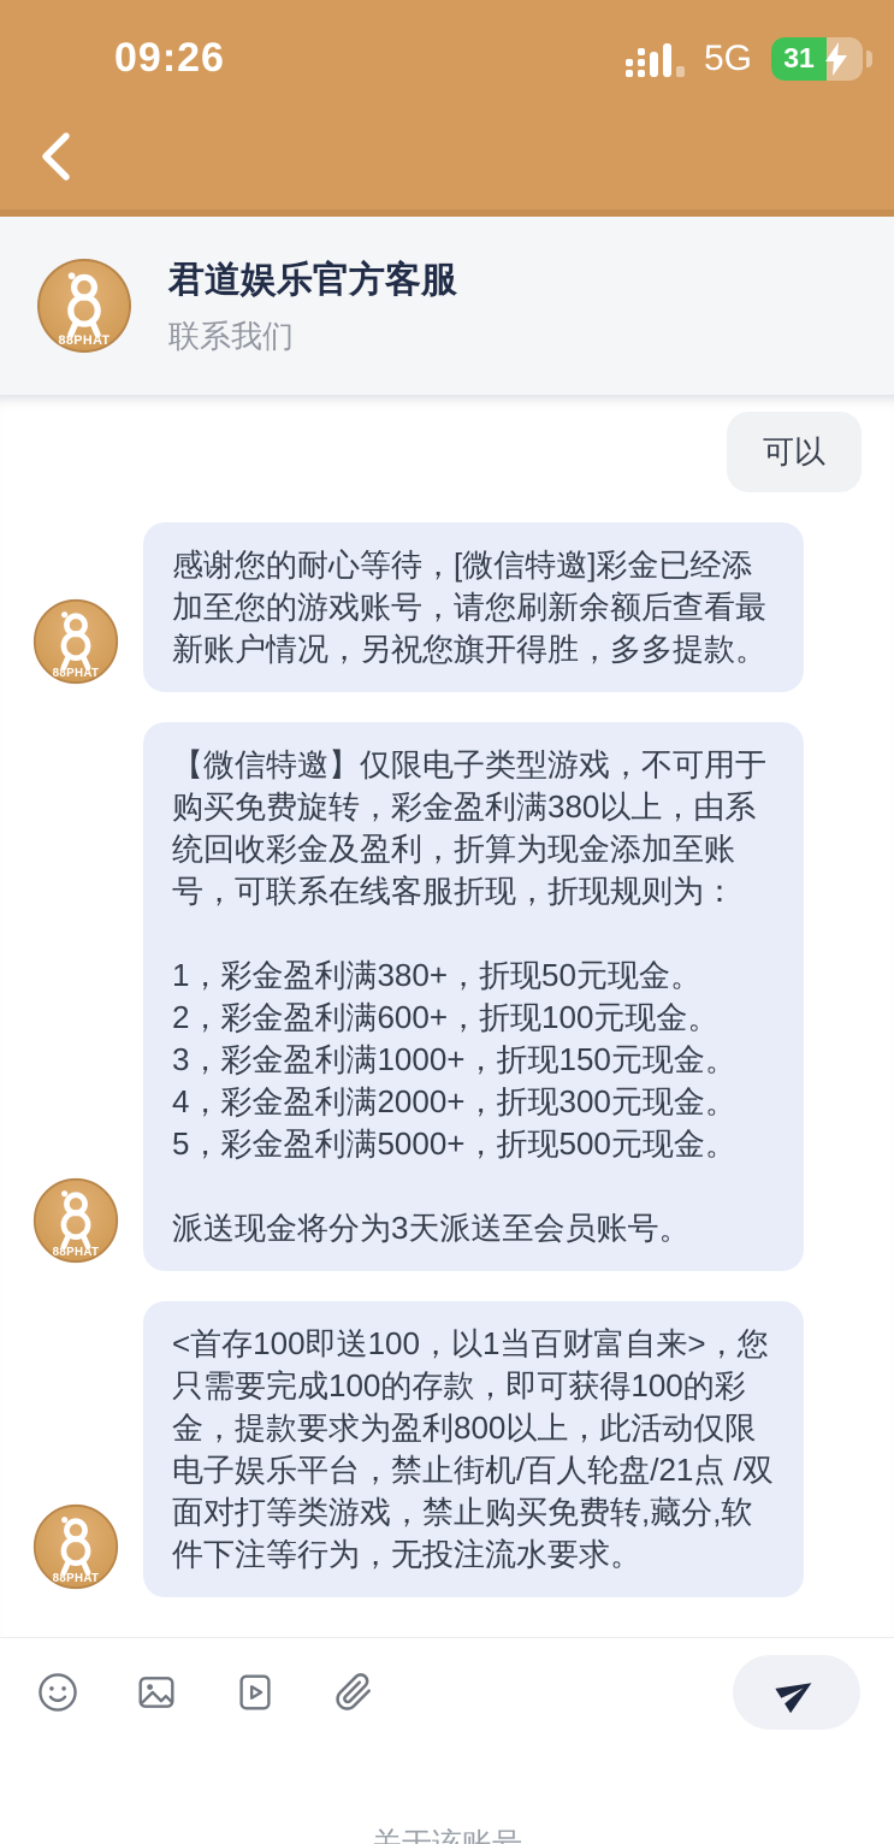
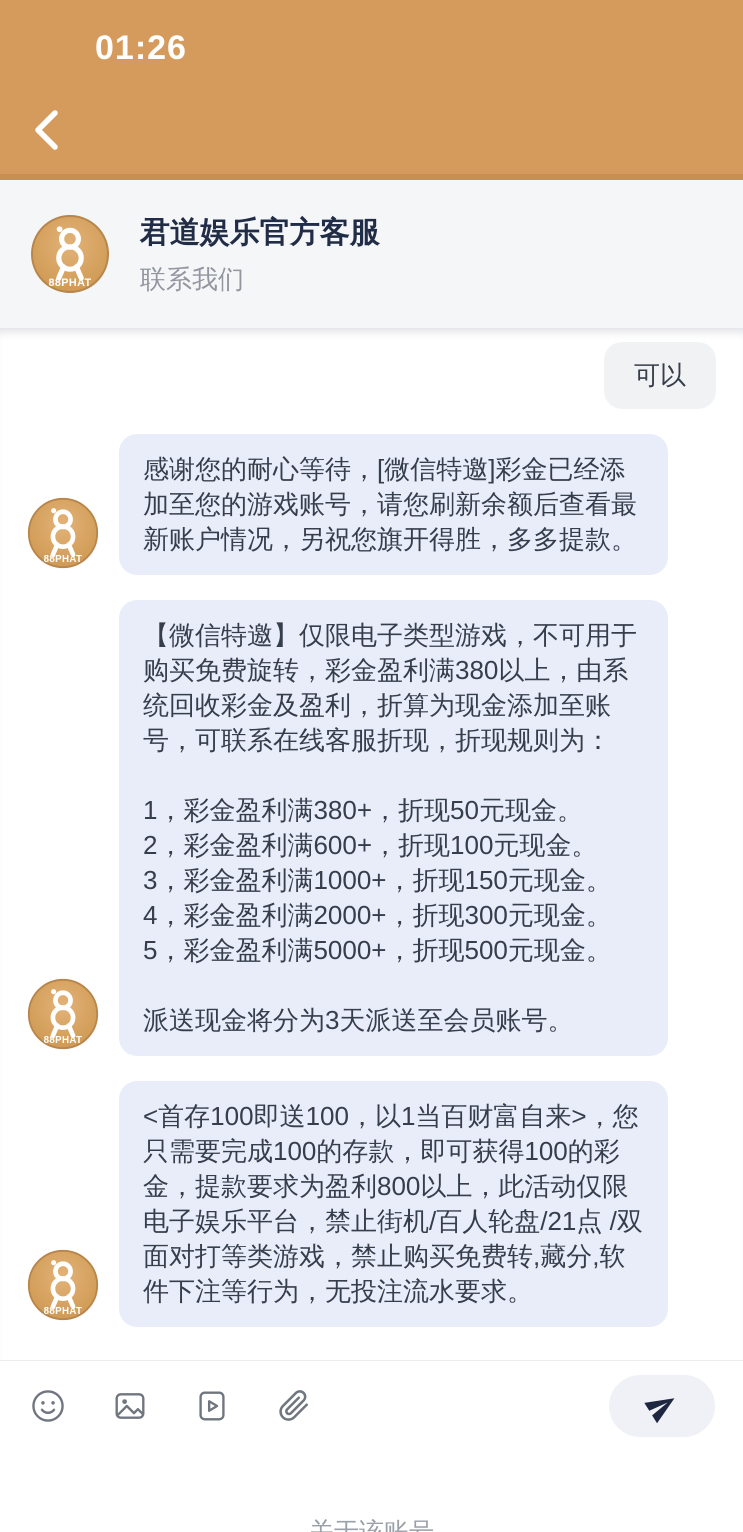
- 09:26
+ 01:26
- 5G
- 31
  88PHAT
  君道娱乐官方客服
  联系我们
  可以
  88PHAT
  感谢您的耐心等待，[微信特邀]彩金已经添加至您的游戏账号，请您刷新余额后查看最新账户情况，另祝您旗开得胜，多多提款。
  88PHAT
  【微信特邀】仅限电子类型游戏，不可用于购买免费旋转，彩金盈利满380以上，由系统回收彩金及盈利，折算为现金添加至账号，可联系在线客服折现，折现规则为：
  1，彩金盈利满380+，折现50元现金。
  2，彩金盈利满600+，折现100元现金。
  3，彩金盈利满1000+，折现150元现金。
  4，彩金盈利满2000+，折现300元现金。
  5，彩金盈利满5000+，折现500元现金。
  派送现金将分为3天派送至会员账号。
  88PHAT
  <首存100即送100，以1当百财富自来>，您只需要完成100的存款，即可获得100的彩金，提款要求为盈利800以上，此活动仅限电子娱乐平台，禁止街机/百人轮盘/21点 /双面对打等类游戏，禁止购买免费转,藏分,软件下注等行为，无投注流水要求。
